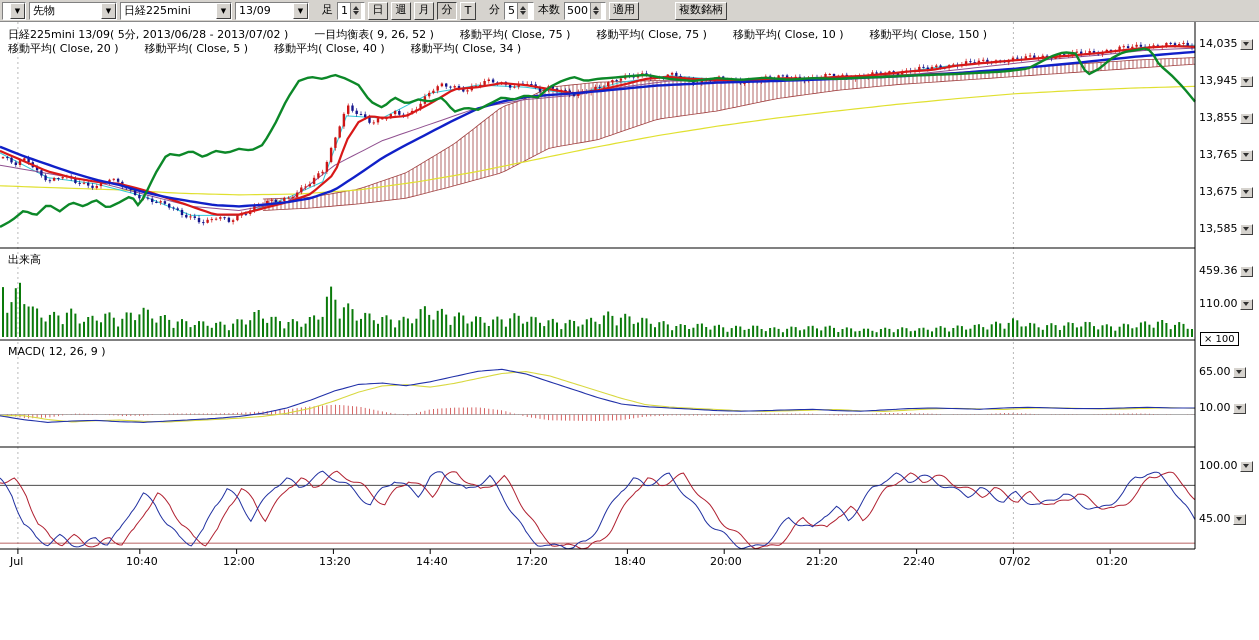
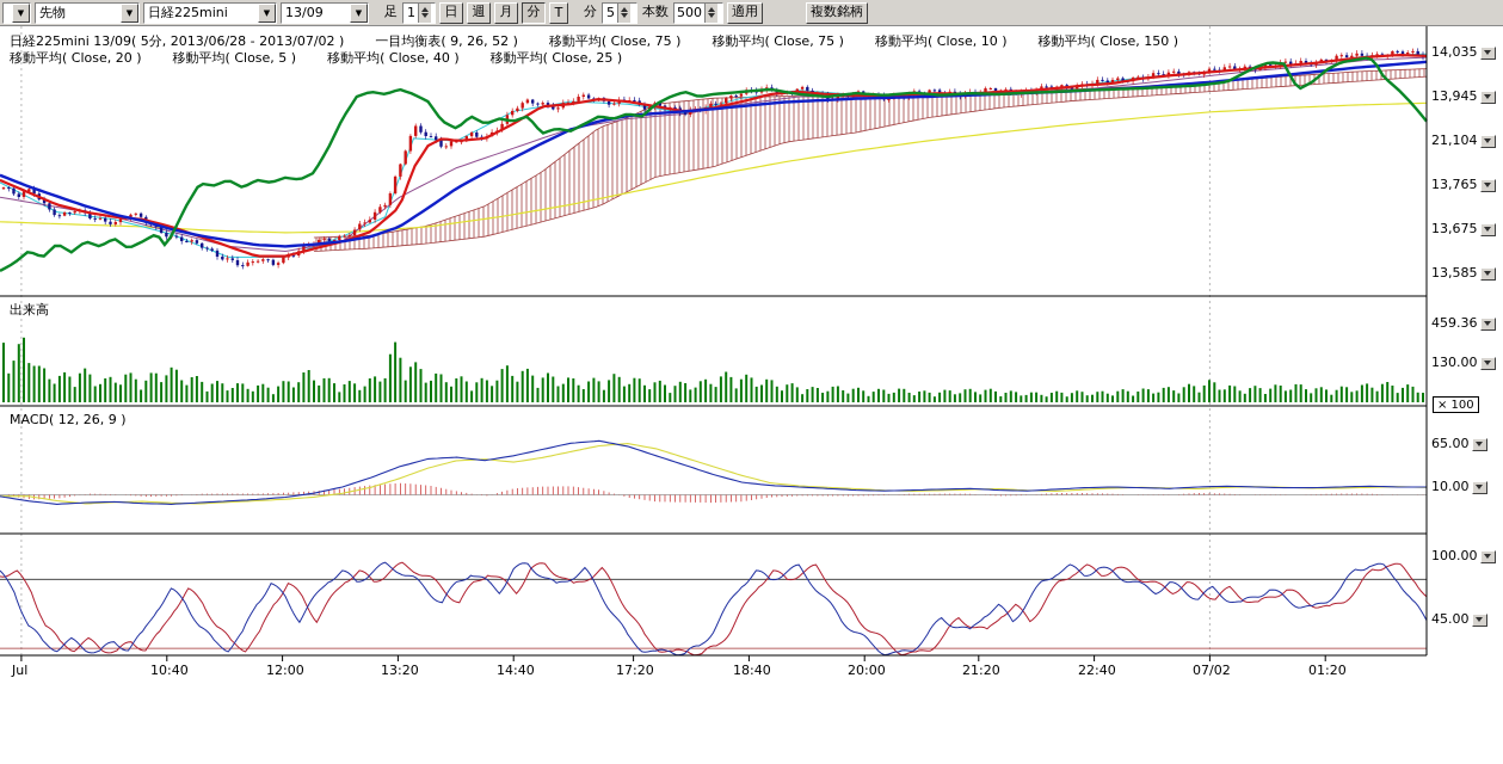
  ▼
  先物
  ▼
  日経225mini
  ▼
  13/09
  ▼
  足
  1
  日
  週
  月
  分
  T
  分
  5
  本数
  500
  適用
  複数銘柄
  日経225mini 13/09( 5分, 2013/06/28 - 2013/07/02 )
  一目均衡表( 9, 26, 52 )
  移動平均( Close, 75 )
  移動平均( Close, 75 )
  移動平均( Close, 10 )
  移動平均( Close, 150 )
  移動平均( Close, 20 )
  移動平均( Close, 5 )
  移動平均( Close, 40 )
- 移動平均( Close, 34 )
+ 移動平均( Close, 25 )
  出来高
  MACD( 12, 26, 9 )
  14,035
  13,945
- 13,855
+ 21,104
  13,765
  13,675
  13,585
  459.36
- 110.00
+ 130.00
  × 100
  65.00
  10.00
  100.00
  45.00
  Jul
  10:40
  12:00
  13:20
  14:40
  17:20
  18:40
  20:00
  21:20
  22:40
  07/02
  01:20
